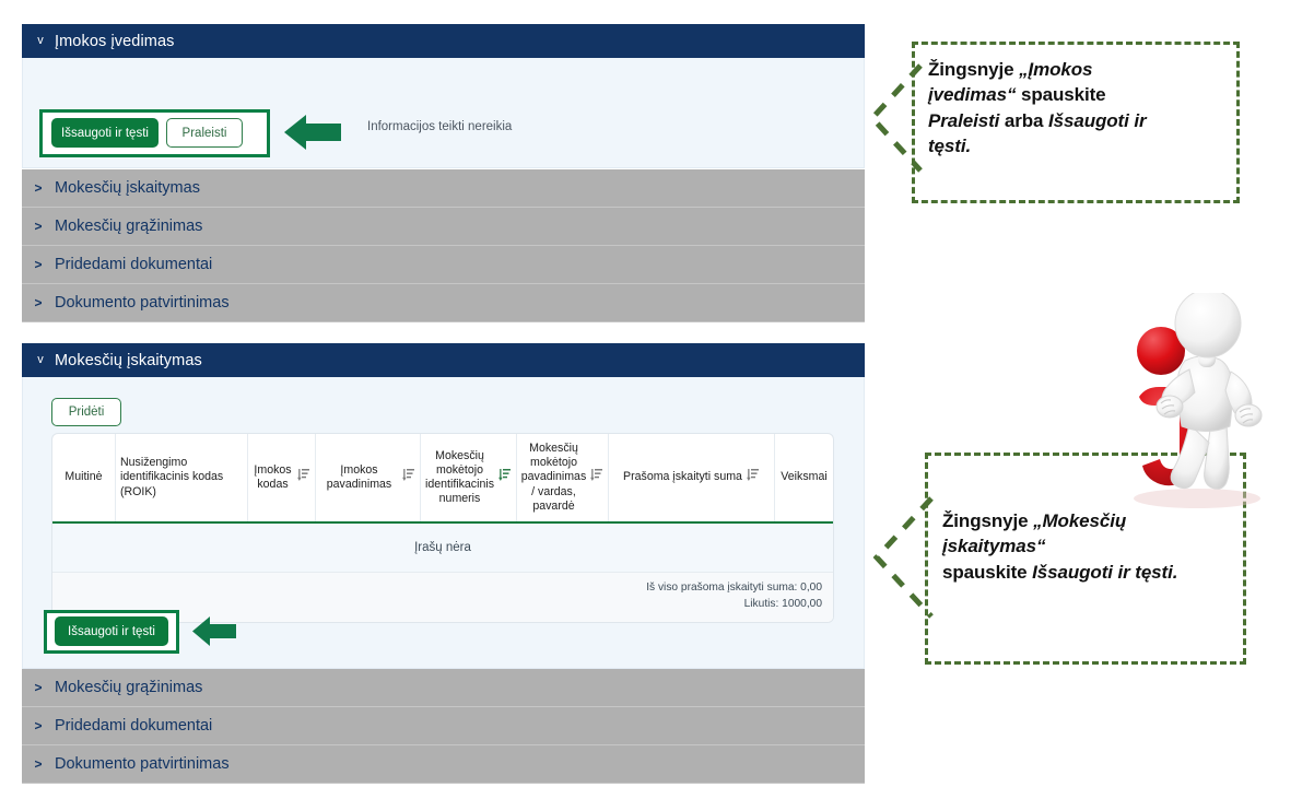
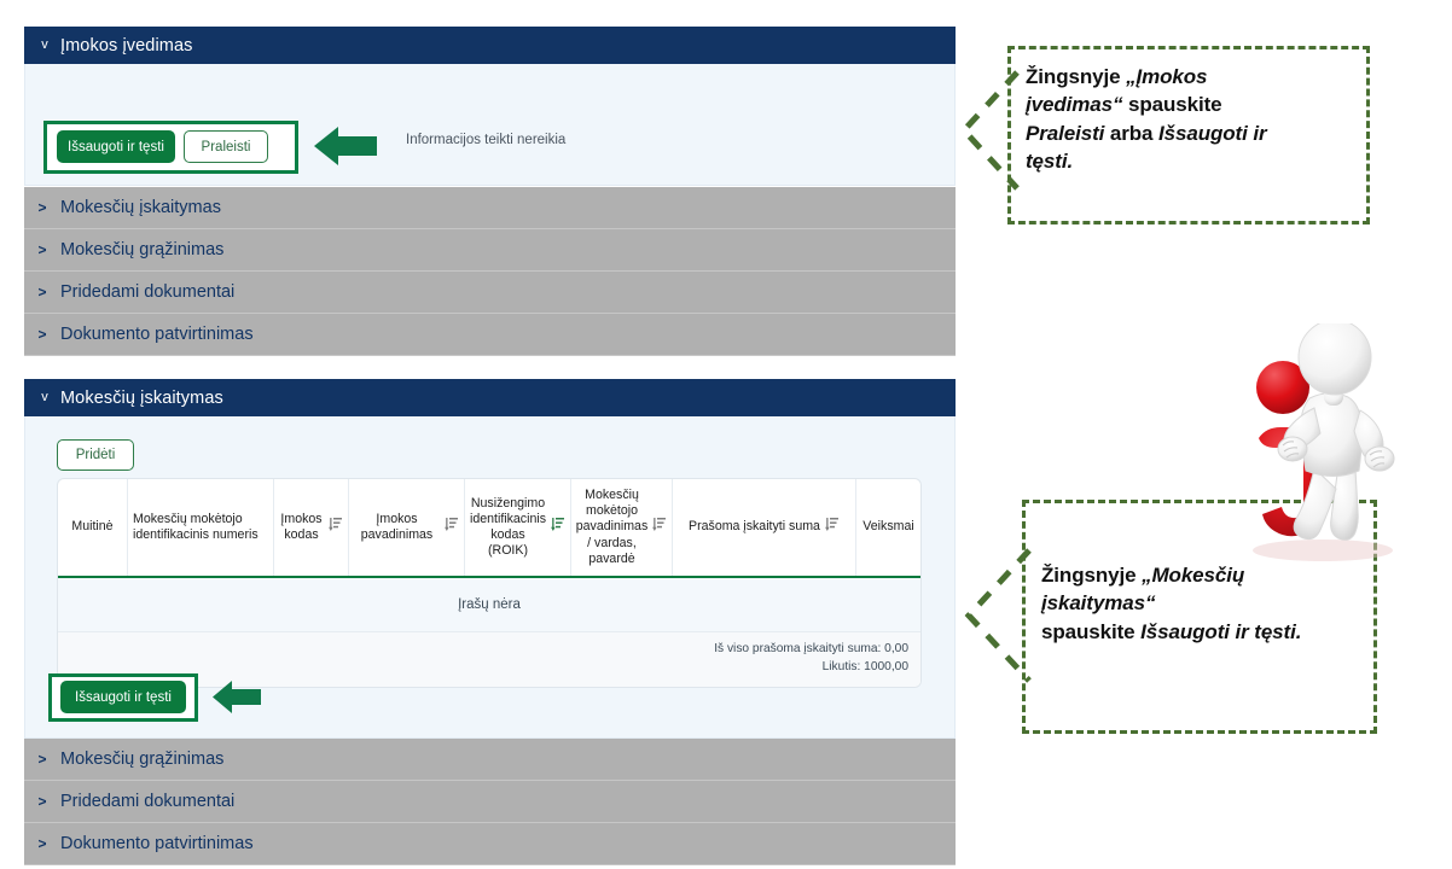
  v
  Įmokos įvedimas
  Informacijos teikti nereikia
  Išsaugoti ir tęsti
  Praleisti
  >
  Mokesčių įskaitymas
  >
  Mokesčių grąžinimas
  >
  Pridedami dokumentai
  >
  Dokumento patvirtinimas
  v
  Mokesčių įskaitymas
  Pridėti
  Muitinė
- Nusižengimo identifikacinis kodas (ROIK)
+ Mokesčių mokėtojo identifikacinis numeris
  Įmokos kodas
  Įmokos pavadinimas
- Mokesčių mokėtojo identifikacinis numeris
+ Nusižengimo identifikacinis kodas (ROIK)
  Mokesčių mokėtojo pavadinimas / vardas, pavardė
  Prašoma įskaityti suma
  Veiksmai
  Įrašų nėra
  Iš viso prašoma įskaityti suma: 0,00
  Likutis: 1000,00
  Išsaugoti ir tęsti
  >
  Mokesčių grąžinimas
  >
  Pridedami dokumentai
  >
  Dokumento patvirtinimas
  Žingsnyje „Įmokos
  įvedimas“ spauskite
  Praleisti arba Išsaugoti ir
  tęsti.
  Žingsnyje „Mokesčių
  įskaitymas“
  spauskite Išsaugoti ir tęsti.
